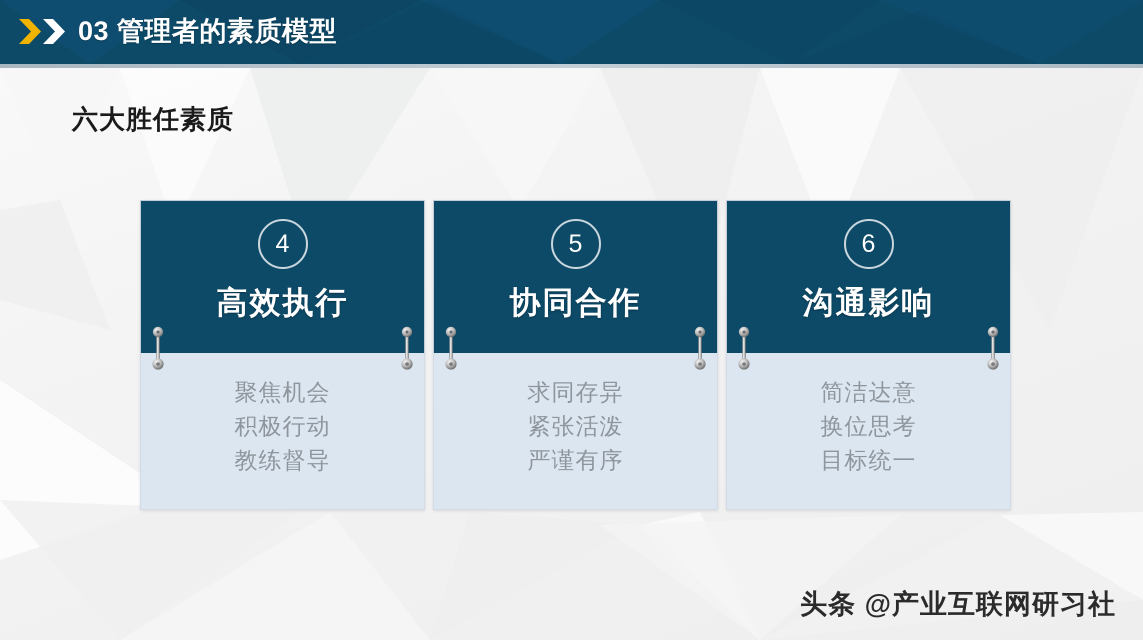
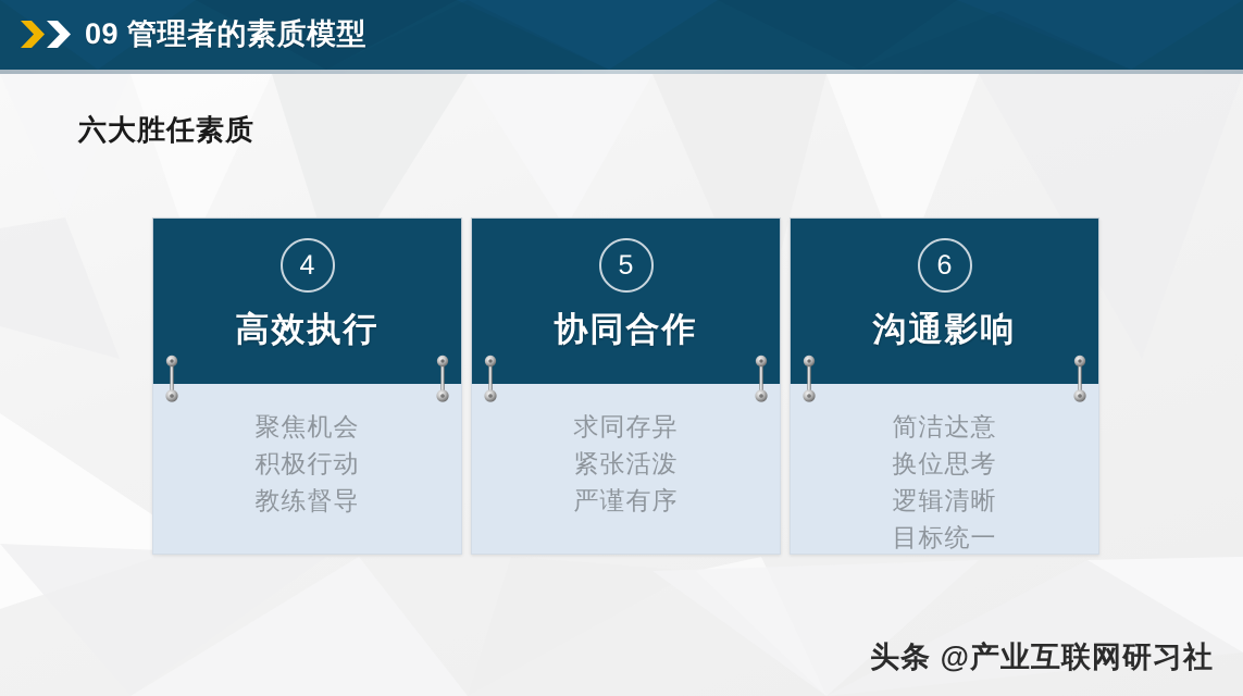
- 03 管理者的素质模型
+ 09 管理者的素质模型
  六大胜任素质
  4
  高效执行
  聚焦机会
  积极行动
  教练督导
  5
  协同合作
  求同存异
  紧张活泼
  严谨有序
  6
  沟通影响
  简洁达意
  换位思考
+ 逻辑清晰
  目标统一
  头条 @产业互联网研习社
